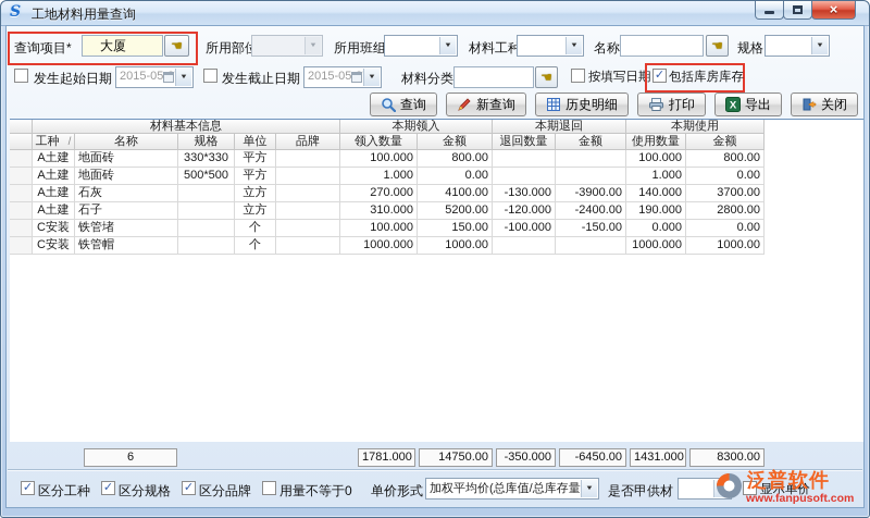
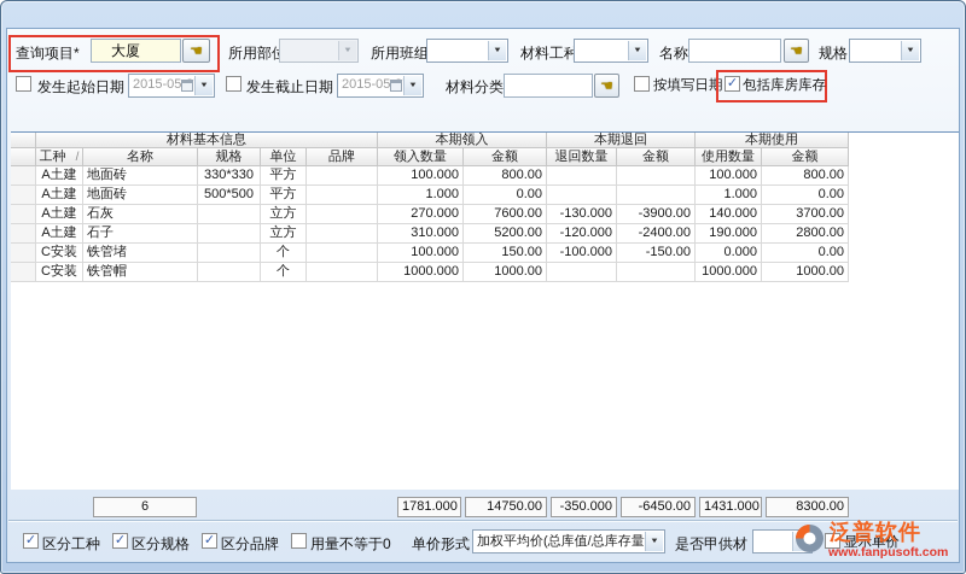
- S
- 工地材料用量查询
- ×
  查询项目*
  大厦
  ☚
  所用部
  所用班组
  材料工种
  名称
  ☚
  规格
  发生起始日期
  2015-05
  发生截止日期
  2015-05
  材料分类
  ☚
  按填写日期
  ✓
  包括库房库存
- 查询
- 新查询
- 历史明细
- 打印
- X
- 导出
- 关闭
  材料基本信息
  本期领入
  本期退回
  本期使用
  工种 /
  名称
  规格
  单位
  品牌
  领入数量
  金额
  退回数量
  金额
  使用数量
  金额
  A土建
  地面砖
  330*330
  平方
  100.000
  800.00
  100.000
  800.00
  A土建
  地面砖
  500*500
  平方
  1.000
  0.00
  1.000
  0.00
  A土建
  石灰
  立方
  270.000
- 4100.00
+ 7600.00
  -130.000
  -3900.00
  140.000
  3700.00
  A土建
  石子
  立方
  310.000
  5200.00
  -120.000
  -2400.00
  190.000
  2800.00
  C安装
  铁管堵
  个
  100.000
  150.00
  -100.000
  -150.00
  0.000
  0.00
  C安装
  铁管帽
  个
  1000.000
  1000.00
  1000.000
  1000.00
  6
  1781.000
  14750.00
  -350.000
  -6450.00
  1431.000
  8300.00
  ✓
  区分工种
  ✓
  区分规格
  ✓
  区分品牌
  用量不等于0
  单价形式
  加权平均价(总库值/总库存量
  是否甲供材
  显示单价
  泛普软件
  www.fanpusoft.com
